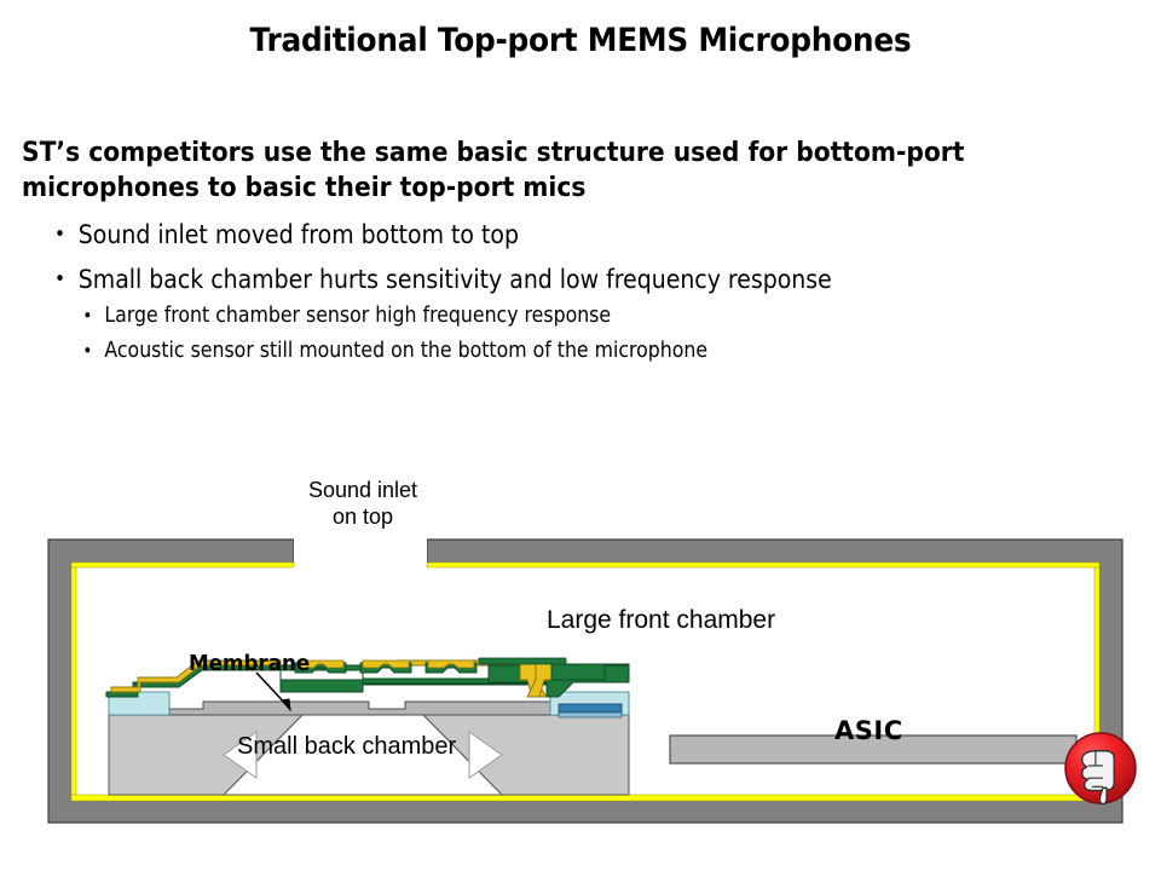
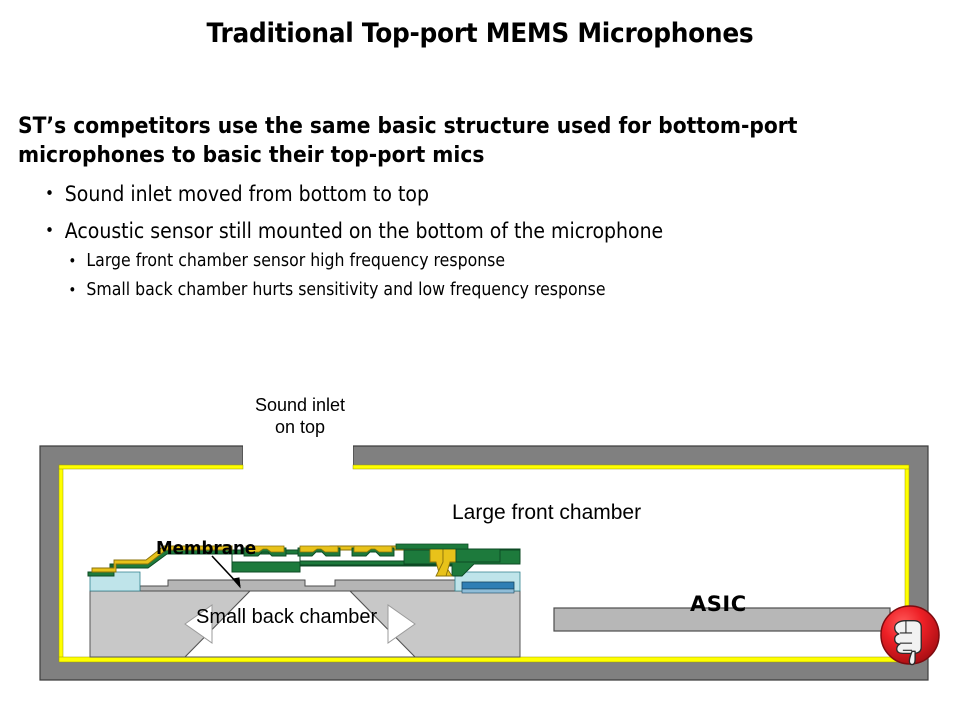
  Traditional Top-port MEMS Microphones
  ST’s competitors use the same basic structure used for bottom-port microphones to basic their top-port mics
  •
  Sound inlet moved from bottom to top
  •
- Small back chamber hurts sensitivity and low frequency response
+ Acoustic sensor still mounted on the bottom of the microphone
  •
  Large front chamber sensor high frequency response
  •
- Acoustic sensor still mounted on the bottom of the microphone
+ Small back chamber hurts sensitivity and low frequency response
  Sound inlet
  on top
  Large front chamber
  Small back chamber
  ASIC
  Membrane
